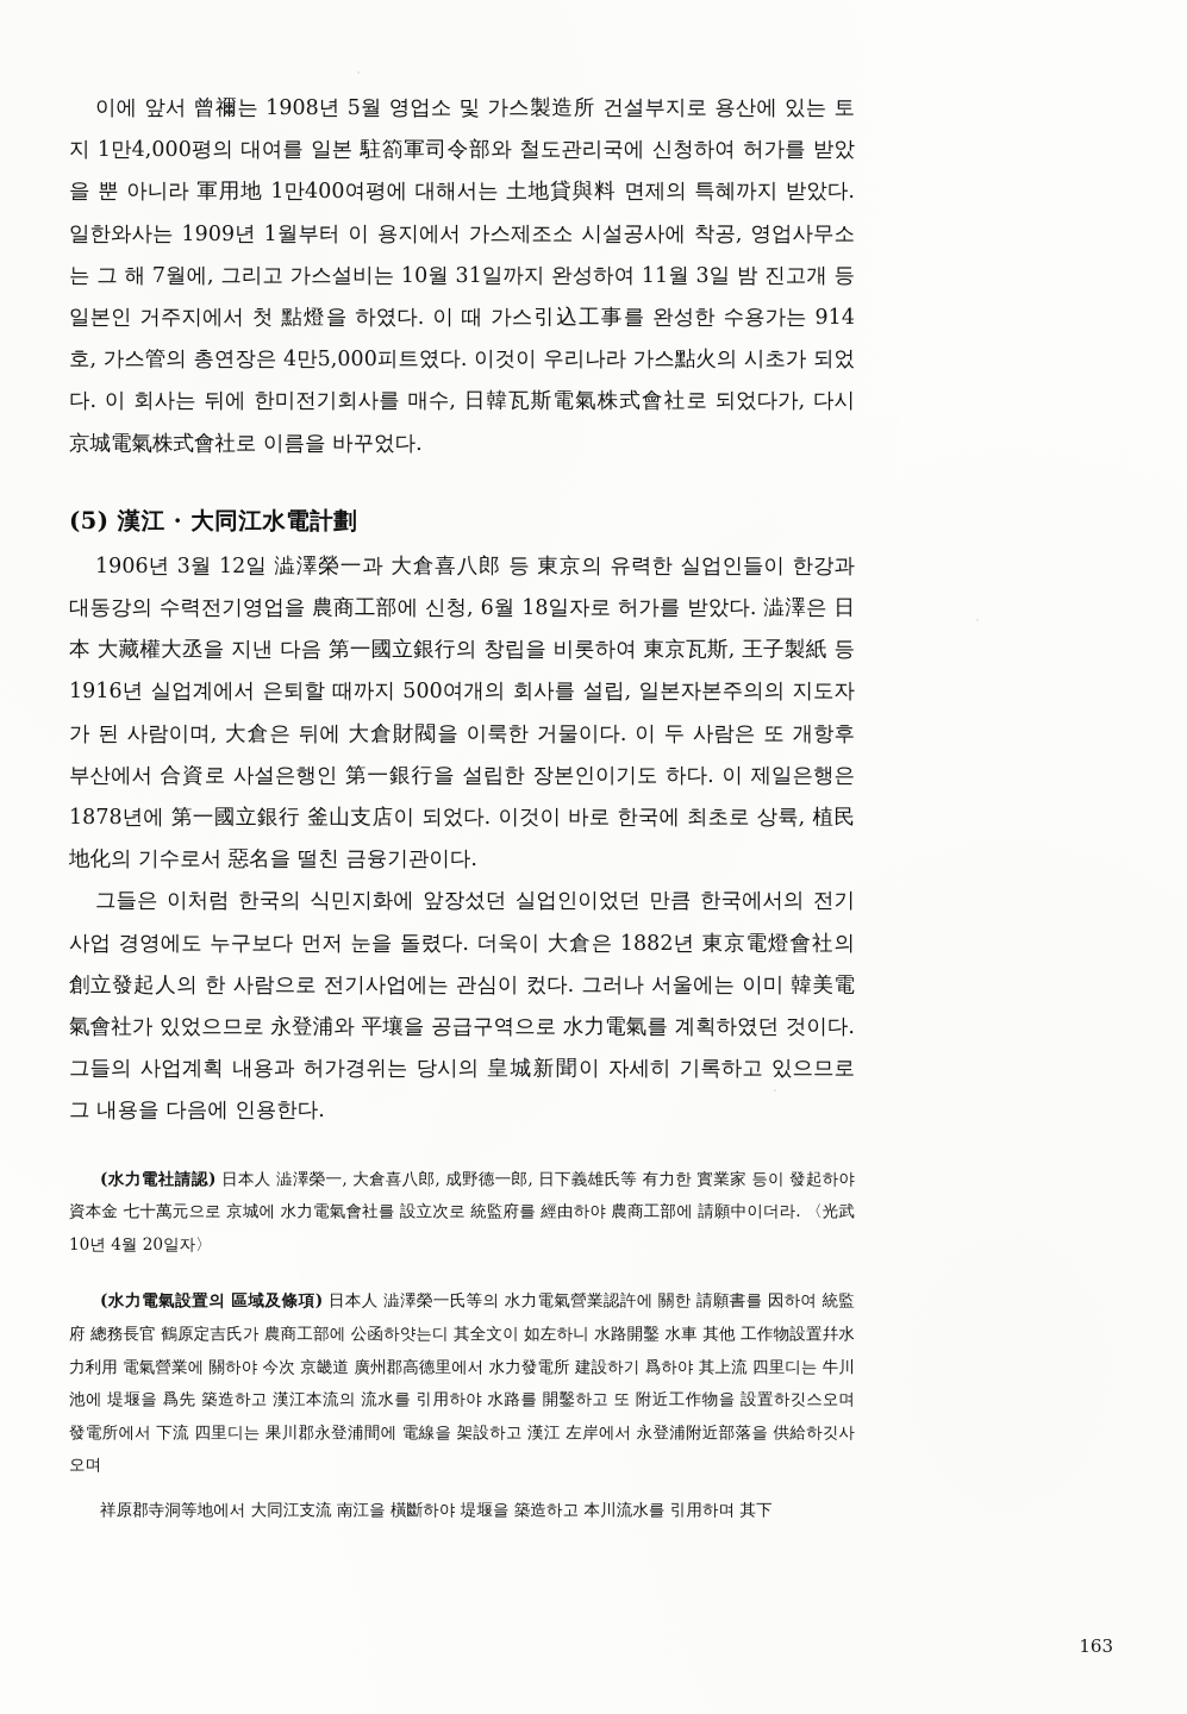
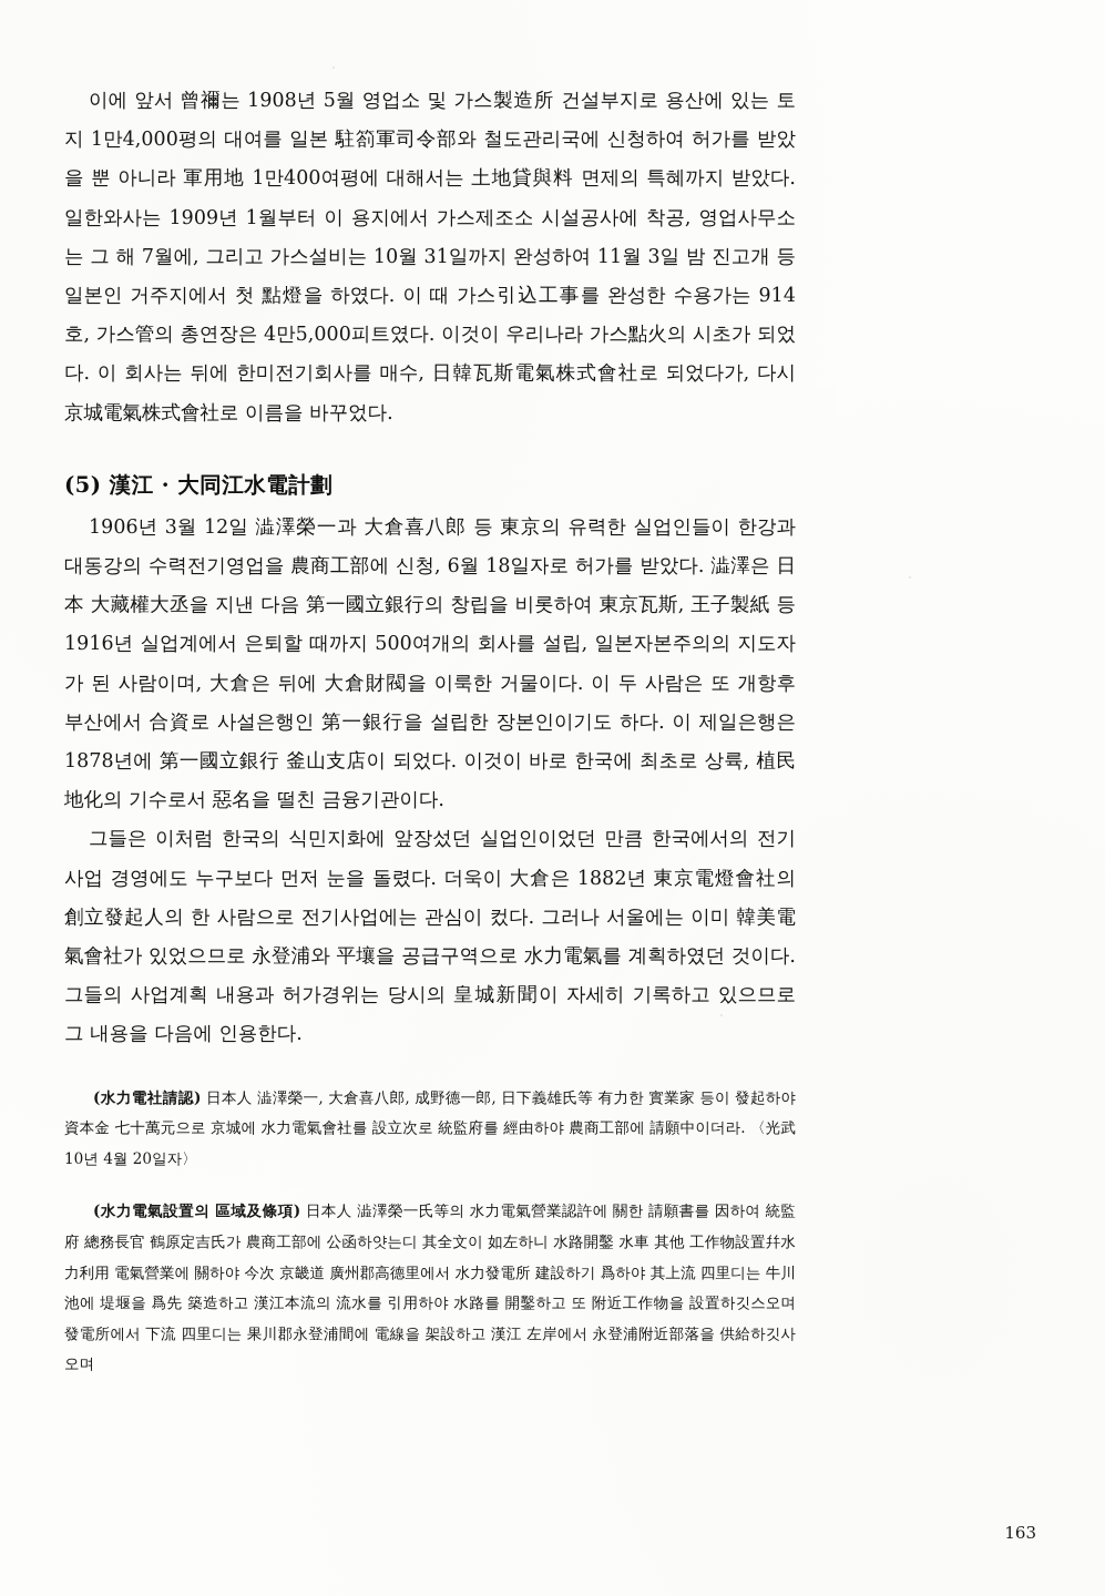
  이에 앞서 曾禰는 1908년 5월 영업소 및 가스製造所 건설부지로 용산에 있는 토지 1만4,000평의 대여를 일본 駐箚軍司令部와 철도관리국에 신청하여 허가를 받았을 뿐 아니라 軍用地 1만400여평에 대해서는 土地貸與料 면제의 특혜까지 받았다. 일한와사는 1909년 1월부터 이 용지에서 가스제조소 시설공사에 착공, 영업사무소는 그 해 7월에, 그리고 가스설비는 10월 31일까지 완성하여 11월 3일 밤 진고개 등 일본인 거주지에서 첫 點燈을 하였다. 이 때 가스引込工事를 완성한 수용가는 914호, 가스管의 총연장은 4만5,000피트였다. 이것이 우리나라 가스點火의 시초가 되었다. 이 회사는 뒤에 한미전기회사를 매수, 日韓瓦斯電氣株式會社로 되었다가, 다시 京城電氣株式會社로 이름을 바꾸었다.
  (5) 漢江 · 大同江水電計劃
  1906년 3월 12일 澁澤榮一과 大倉喜八郎 등 東京의 유력한 실업인들이 한강과 대동강의 수력전기영업을 農商工部에 신청, 6월 18일자로 허가를 받았다. 澁澤은 日本 大藏權大丞을 지낸 다음 第一國立銀行의 창립을 비롯하여 東京瓦斯, 王子製紙 등 1916년 실업계에서 은퇴할 때까지 500여개의 회사를 설립, 일본자본주의의 지도자가 된 사람이며, 大倉은 뒤에 大倉財閥을 이룩한 거물이다. 이 두 사람은 또 개항후 부산에서 合資로 사설은행인 第一銀行을 설립한 장본인이기도 하다. 이 제일은행은 1878년에 第一國立銀行 釜山支店이 되었다. 이것이 바로 한국에 최초로 상륙, 植民地化의 기수로서 惡名을 떨친 금융기관이다.
  그들은 이처럼 한국의 식민지화에 앞장섰던 실업인이었던 만큼 한국에서의 전기사업 경영에도 누구보다 먼저 눈을 돌렸다. 더욱이 大倉은 1882년 東京電燈會社의 創立發起人의 한 사람으로 전기사업에는 관심이 컸다. 그러나 서울에는 이미 韓美電氣會社가 있었으므로 永登浦와 平壤을 공급구역으로 水力電氣를 계획하였던 것이다. 그들의 사업계획 내용과 허가경위는 당시의 皇城新聞이 자세히 기록하고 있으므로 그 내용을 다음에 인용한다.
  (水力電社請認) 日本人 澁澤榮一, 大倉喜八郎, 成野德一郎, 日下義雄氏等 有力한 實業家 등이 發起하야 資本金 七十萬元으로 京城에 水力電氣會社를 設立次로 統監府를 經由하야 農商工部에 請願中이더라. 〈光武 10년 4월 20일자〉
  (水力電氣設置의 區域及條項) 日本人 澁澤榮一氏等의 水力電氣營業認許에 關한 請願書를 因하여 統監府 總務長官 鶴原定吉氏가 農商工部에 公函하얏는디 其全文이 如左하니 水路開鑿 水車 其他 工作物設置幷水力利用 電氣營業에 關하야 今次 京畿道 廣州郡高德里에서 水力發電所 建設하기 爲하야 其上流 四里디는 牛川池에 堤堰을 爲先 築造하고 漢江本流의 流水를 引用하야 水路를 開鑿하고 또 附近工作物을 設置하깃스오며 發電所에서 下流 四里디는 果川郡永登浦間에 電線을 架設하고 漢江 左岸에서 永登浦附近部落을 供給하깃사오며
- 祥原郡寺洞等地에서 大同江支流 南江을 橫斷하야 堤堰을 築造하고 本川流水를 引用하며 其下
  163
